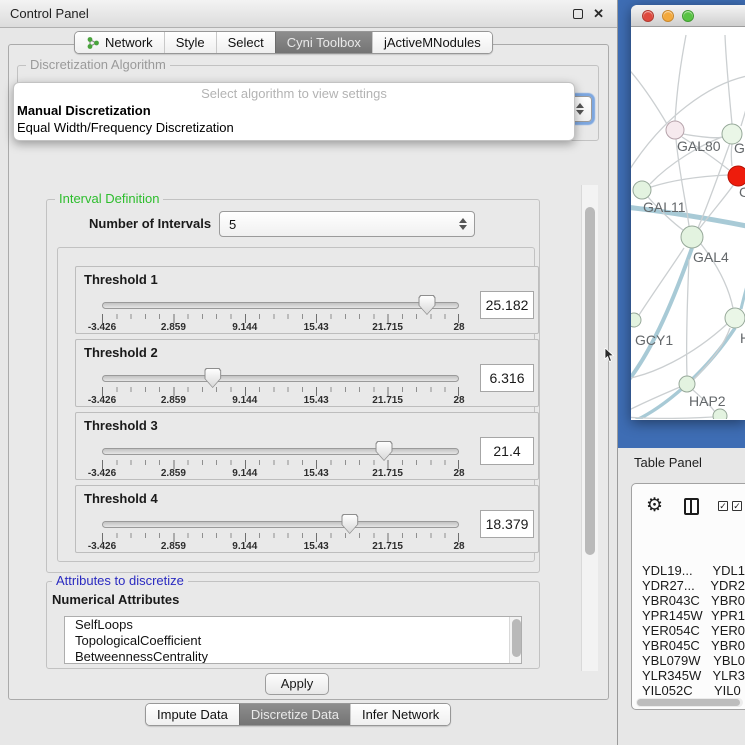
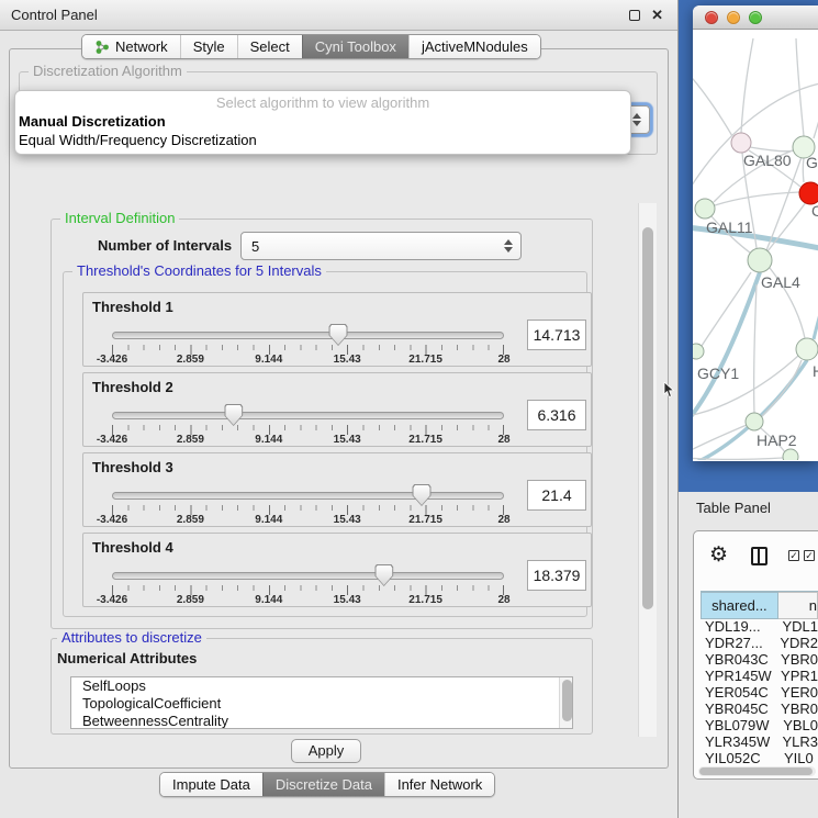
  Control Panel
  ✕
  Network
  Style
  Select
  Cyni Toolbox
  jActiveMNodules
  Discretization Algorithm
  Interval Definition
  Number of Intervals
  5
+ Threshold's Coordinates for 5 Intervals
  Threshold 1
  -3.426
  2.859
  9.144
  15.43
  21.715
  28
- 25.182
+ 14.713
  Threshold 2
  -3.426
  2.859
  9.144
  15.43
  21.715
  28
  6.316
  Threshold 3
  -3.426
  2.859
  9.144
  15.43
  21.715
  28
  21.4
  Threshold 4
  -3.426
  2.859
  9.144
  15.43
  21.715
  28
  18.379
  Attributes to discretize
  Numerical Attributes
  SelfLoops
  TopologicalCoefficient
  BetweennessCentrality
- Select algorithm to view settings
+ Select algorithm to view algorithm
  Manual Discretization
  Equal Width/Frequency Discretization
  Apply
  Impute Data
  Discretize Data
  Infer Network
  GAL80
  G
  C
  GAL11
  GAL4
  GCY1
  HAP2
  Table Panel
  ⚙
  ✓
  ✓
+ shared...
+ n
  YDL19...
  YDL1
  YDR27...
  YDR2
  YBR043C
  YBR0
  YPR145W
  YPR1
  YER054C
  YER0
  YBR045C
  YBR0
  YBL079W
  YBL0
  YLR345W
  YLR3
  YIL052C
  YIL0
